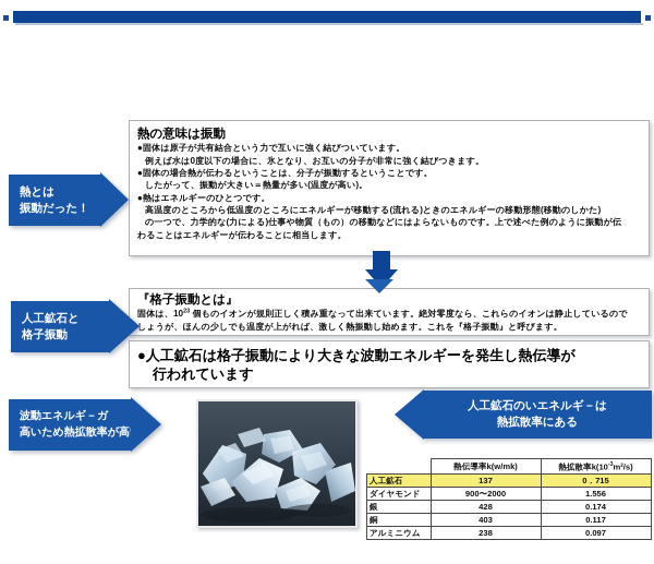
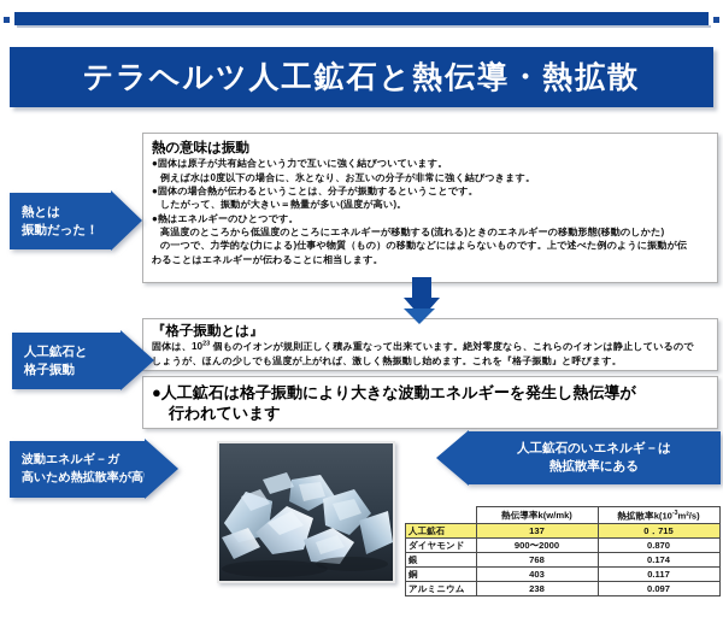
+ テラヘルツ人工鉱石と熱伝導・熱拡散
  熱の意味は振動
  ●固体は原子が共有結合という力で互いに強く結びついています。
  例えば水は0度以下の場合に、氷となり、お互いの分子が非常に強く結びつきます。
  ●固体の場合熱が伝わるということは、分子が振動するということです。
  したがって、振動が大きい＝熱量が多い(温度が高い)。
  ●熱はエネルギーのひとつです。
  高温度のところから低温度のところにエネルギーが移動する(流れる)ときのエネルギーの移動形態(移動のしかた)
  の一つで、力学的な(力による)仕事や物質（もの）の移動などにはよらないものです。上で述べた例のように振動が伝
  わることはエネルギーが伝わることに相当します。
  『格子振動とは』
  固体は、10 個ものイオンが規則正しく積み重なって出来ています。絶対零度なら、これらのイオンは静止しているので
  しょうが、ほんの少しでも温度が上がれば、激しく熱振動し始めます。これを『格子振動』と呼びます。
  ●人工鉱石は格子振動により大きな波動エネルギーを発生し熱伝導が
  行われています
  熱とは
  振動だった！
  人工鉱石と
  格子振動
  波動エネルギ－ガ
  高いため熱拡散率が高
  人工鉱石のいエネルギ－は
  熱拡散率にある
  	熱伝導率k(w/mk)	熱拡散率k(10 m²/s)
  人工鉱石	137	0．715
- ダイヤモンド	900〜2000	1.556
+ ダイヤモンド	900〜2000	0.870
- 銀	428	0.174
+ 銀	768	0.174
  銅	403	0.117
  アルミニウム	238	0.097
